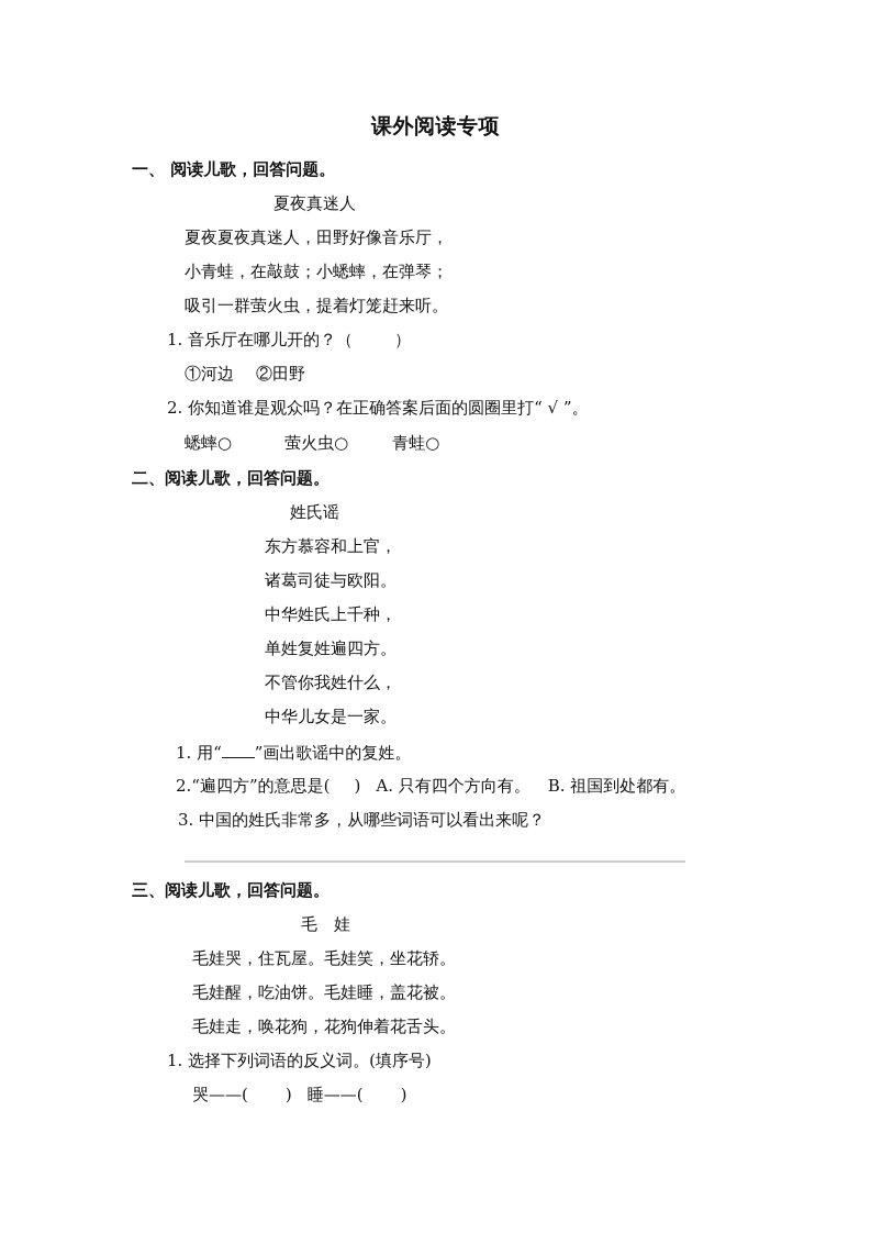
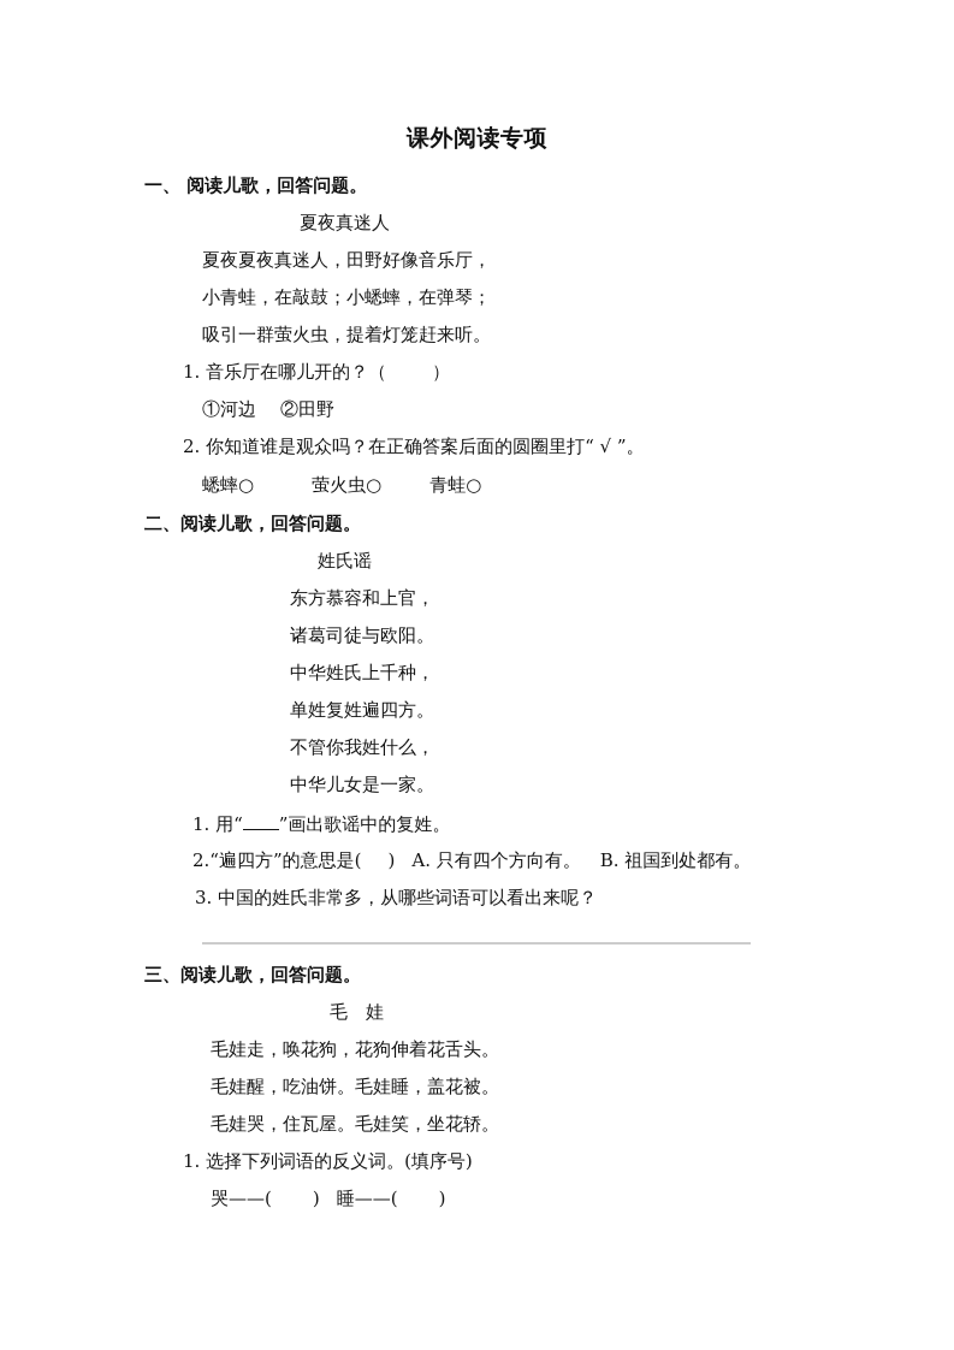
  课外阅读专项
  一、 阅读儿歌，回答问题。
  夏夜真迷人
  夏夜夏夜真迷人，田野好像音乐厅，
  小青蛙，在敲鼓；小蟋蟀，在弹琴；
  吸引一群萤火虫，提着灯笼赶来听。
  1. 音乐厅在哪儿开的？（ ）
  ①河边 ②田野
  2. 你知道谁是观众吗？在正确答案后面的圆圈里打“ √ ”。
  蟋蟀○ 萤火虫○ 青蛙○
  二、阅读儿歌，回答问题。
  姓氏谣
  东方慕容和上官，
  诸葛司徒与欧阳。
  中华姓氏上千种，
  单姓复姓遍四方。
  不管你我姓什么，
  中华儿女是一家。
  1. 用“ ”画出歌谣中的复姓。
  2.“遍四方”的意思是( ) A. 只有四个方向有。 B. 祖国到处都有。
  3. 中国的姓氏非常多，从哪些词语可以看出来呢？
  三、阅读儿歌，回答问题。
  毛 娃
- 毛娃哭，住瓦屋。毛娃笑，坐花轿。
+ 毛娃走，唤花狗，花狗伸着花舌头。
  毛娃醒，吃油饼。毛娃睡，盖花被。
- 毛娃走，唤花狗，花狗伸着花舌头。
+ 毛娃哭，住瓦屋。毛娃笑，坐花轿。
  1. 选择下列词语的反义词。(填序号)
  哭——( ) 睡——( )
